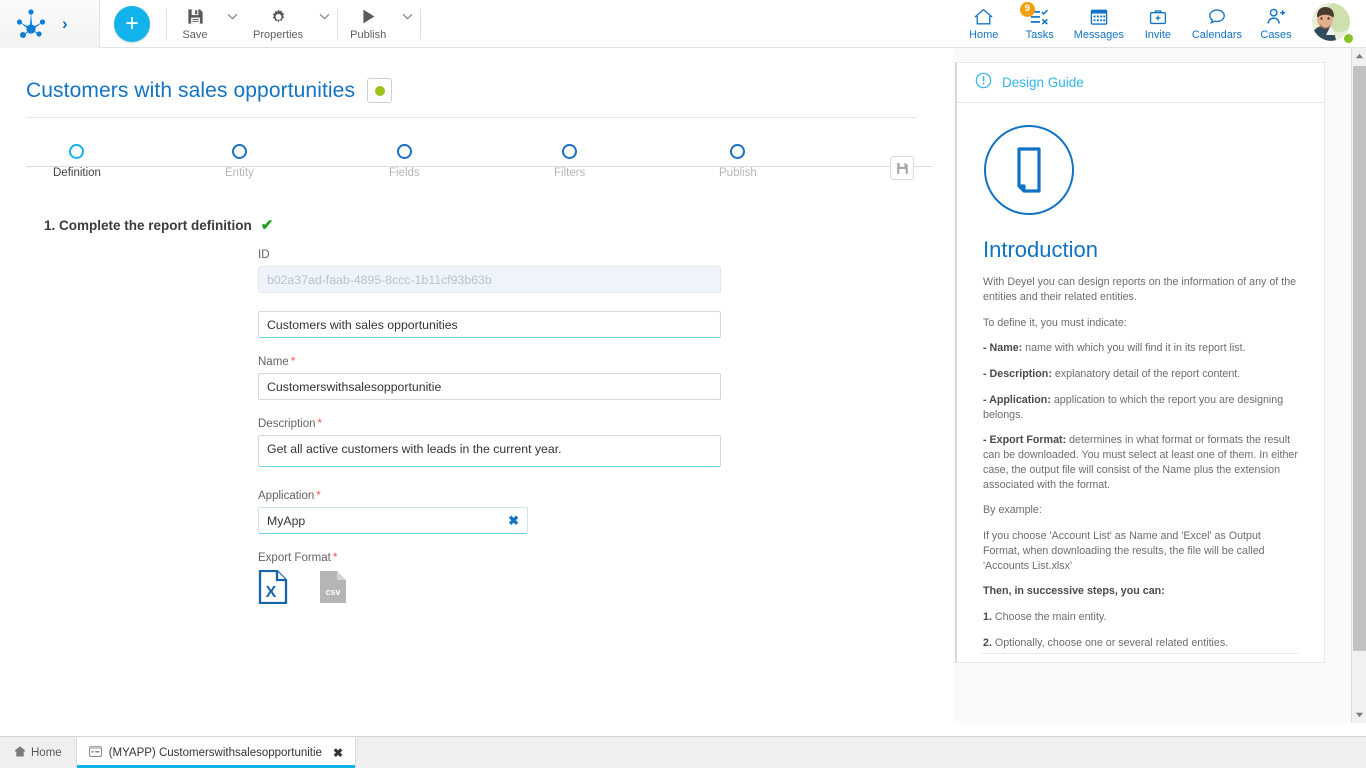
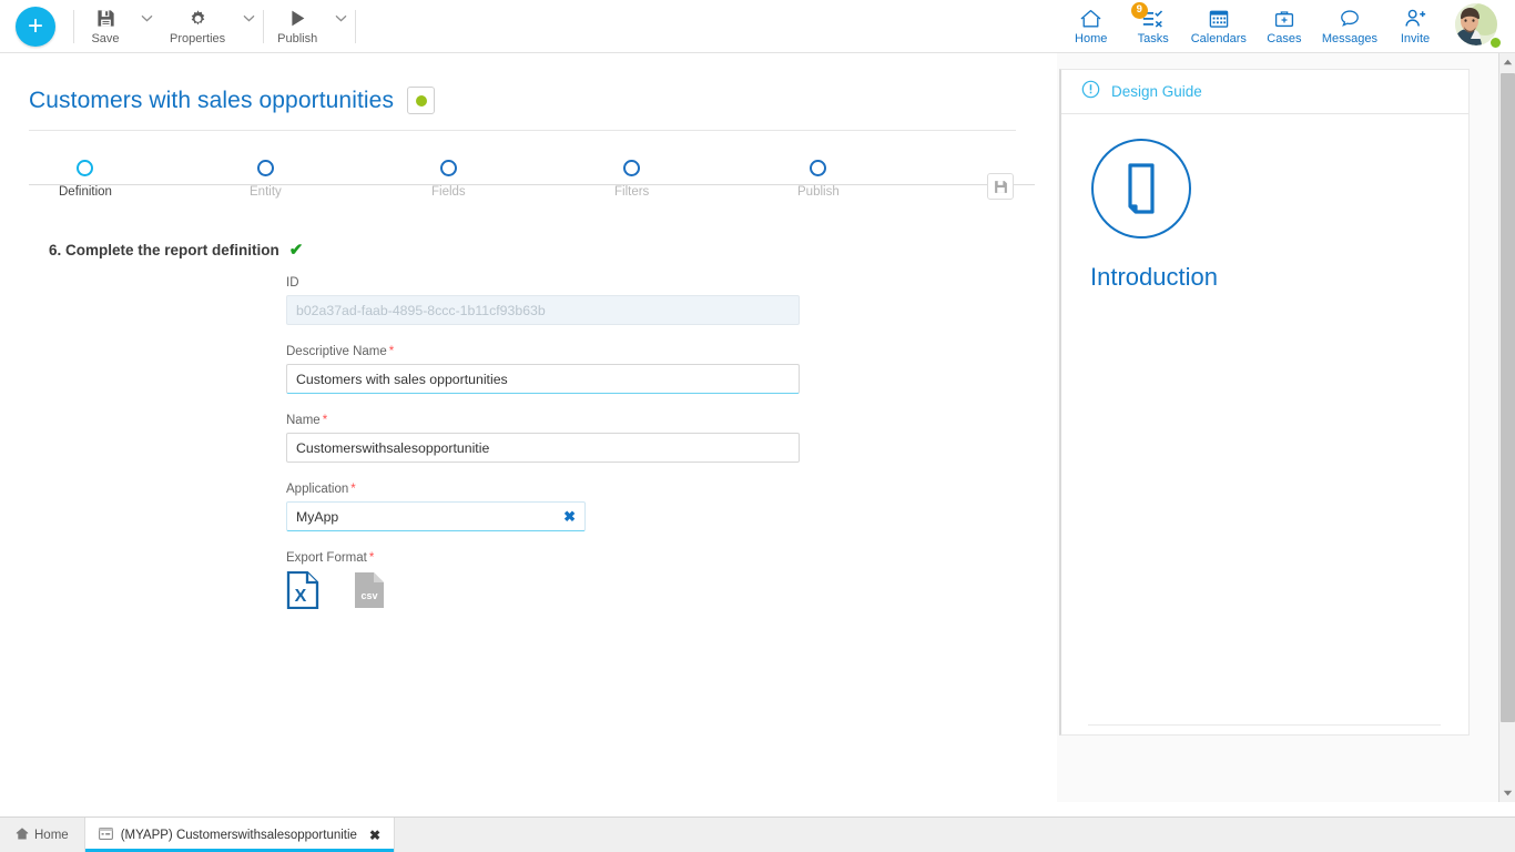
- ›
  +
  Save
  Properties
  Publish
  Home
  9
  Tasks
- Messages
+ Calendars
- Invite
+ Cases
- Calendars
+ Messages
- Cases
+ Invite
  Customers with sales opportunities
  Definition
  Entity
  Fields
  Filters
  Publish
- 1. Complete the report definition
+ 6. Complete the report definition
  ✔
  ID
  b02a37ad-faab-4895-8ccc-1b11cf93b63b
+ Descriptive Name *
  Customers with sales opportunities
  Name *
  Customerswithsalesopportunitie
- Description *
- Get all active customers with leads in the current year.
  Application *
  MyApp
  ✖
  Export Format *
  X
  csv
  Design Guide
  Introduction
- With Deyel you can design reports on the information of any of the entities and their related entities.
- To define it, you must indicate:
- - Name: name with which you will find it in its report list.
- - Description: explanatory detail of the report content.
- - Application: application to which the report you are designing belongs.
- - Export Format: determines in what format or formats the result can be downloaded. You must select at least one of them. In either case, the output file will consist of the Name plus the extension associated with the format.
- By example:
- If you choose 'Account List' as Name and 'Excel' as Output Format, when downloading the results, the file will be called 'Accounts List.xlsx'
- Then, in successive steps, you can:
- 1. Choose the main entity.
- 2. Optionally, choose one or several related entities.
  Home
  (MYAPP) Customerswithsalesopportunitie
  ✖
